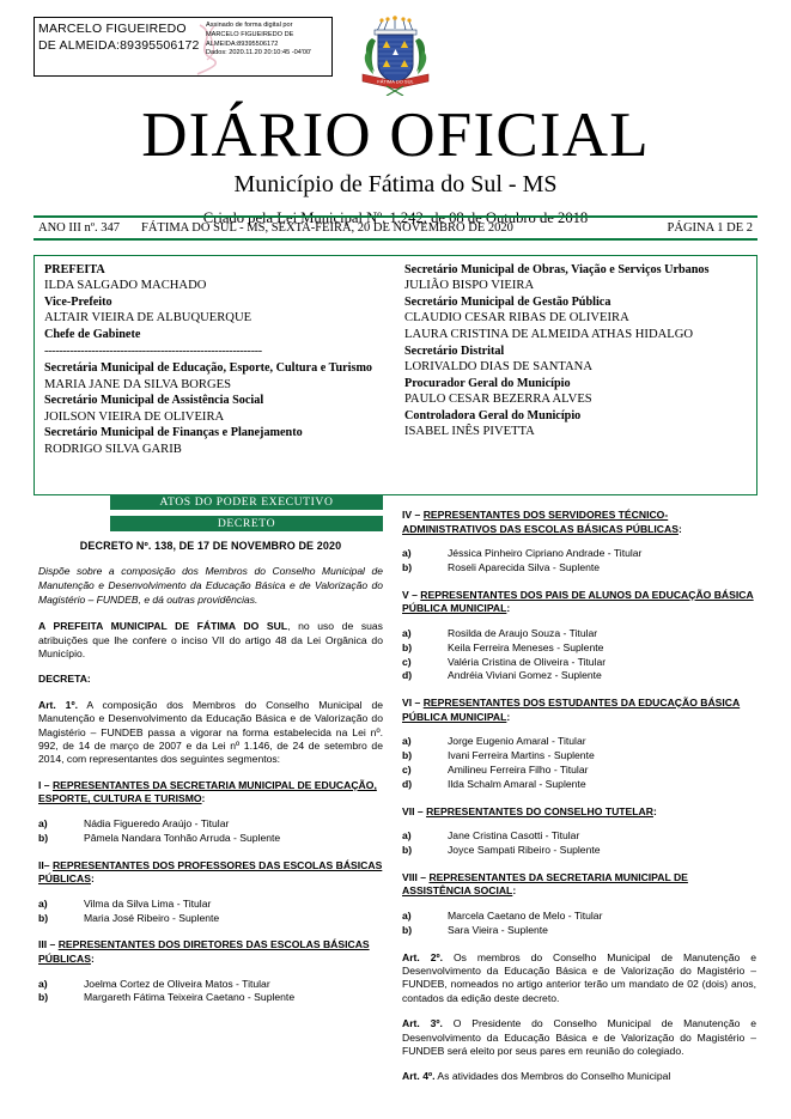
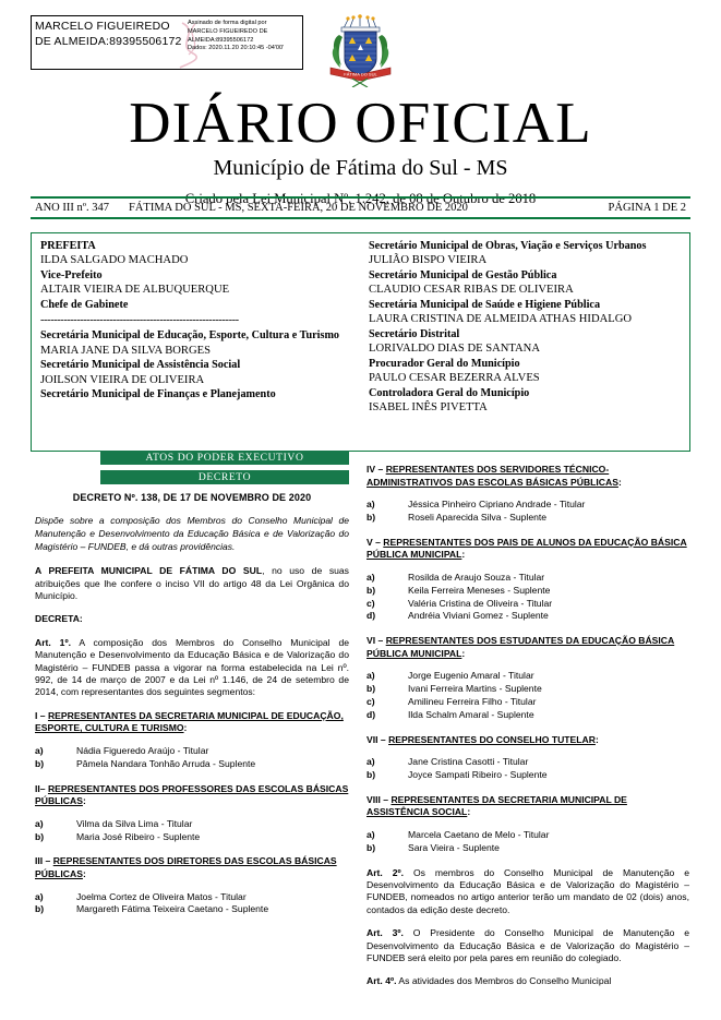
  MARCELO FIGUEIREDO DE ALMEIDA:89395506172
  DIÁRIO OFICIAL
  Município de Fátima do Sul - MS
  Criado pela Lei Municipal Nº. 1.242, de 08 de Outubro de 2018
  ANO III nº. 347
  FÁTIMA DO SUL - MS, SEXTA-FEIRA, 20 DE NOVEMBRO DE 2020
  PÁGINA 1 DE 2
  PREFEITA
  ILDA SALGADO MACHADO
  Vice-Prefeito
  ALTAIR VIEIRA DE ALBUQUERQUE
  Chefe de Gabinete
  ------------------------------------------------------------
  Secretária Municipal de Educação, Esporte, Cultura e Turismo
  MARIA JANE DA SILVA BORGES
  Secretário Municipal de Assistência Social
  JOILSON VIEIRA DE OLIVEIRA
  Secretário Municipal de Finanças e Planejamento
- RODRIGO SILVA GARIB
  Secretário Municipal de Obras, Viação e Serviços Urbanos
  JULIÃO BISPO VIEIRA
  Secretário Municipal de Gestão Pública
  CLAUDIO CESAR RIBAS DE OLIVEIRA
+ Secretária Municipal de Saúde e Higiene Pública
  LAURA CRISTINA DE ALMEIDA ATHAS HIDALGO
  Secretário Distrital
  LORIVALDO DIAS DE SANTANA
  Procurador Geral do Município
  PAULO CESAR BEZERRA ALVES
  Controladora Geral do Município
  ISABEL INÊS PIVETTA
  ATOS DO PODER EXECUTIVO
  DECRETO
  DECRETO Nº. 138, DE 17 DE NOVEMBRO DE 2020
  Dispõe sobre a composição dos Membros do Conselho Municipal de Manutenção e Desenvolvimento da Educação Básica e de Valorização do Magistério – FUNDEB, e dá outras providências.
  A PREFEITA MUNICIPAL DE FÁTIMA DO SUL, no uso de suas atribuições que lhe confere o inciso VII do artigo 48 da Lei Orgânica do Município.
  DECRETA:
  Art. 1º. A composição dos Membros do Conselho Municipal de Manutenção e Desenvolvimento da Educação Básica e de Valorização do Magistério – FUNDEB passa a vigorar na forma estabelecida na Lei nº. 992, de 14 de março de 2007 e da Lei nº 1.146, de 24 de setembro de 2014, com representantes dos seguintes segmentos:
  I – REPRESENTANTES DA SECRETARIA MUNICIPAL DE EDUCAÇÃO, ESPORTE, CULTURA E TURISMO:
  a)
  Nádia Figueredo Araújo - Titular
  b)
  Pâmela Nandara Tonhão Arruda - Suplente
  II– REPRESENTANTES DOS PROFESSORES DAS ESCOLAS BÁSICAS PÚBLICAS:
  a)
  Vilma da Silva Lima - Titular
  b)
  Maria José Ribeiro - Suplente
  III – REPRESENTANTES DOS DIRETORES DAS ESCOLAS BÁSICAS PÚBLICAS:
  a)
  Joelma Cortez de Oliveira Matos - Titular
  b)
  Margareth Fátima Teixeira Caetano - Suplente
  IV – REPRESENTANTES DOS SERVIDORES TÉCNICO-ADMINISTRATIVOS DAS ESCOLAS BÁSICAS PÚBLICAS:
  a)
  Jéssica Pinheiro Cipriano Andrade - Titular
  b)
  Roseli Aparecida Silva - Suplente
  V – REPRESENTANTES DOS PAIS DE ALUNOS DA EDUCAÇÃO BÁSICA PÚBLICA MUNICIPAL:
  a)
  Rosilda de Araujo Souza - Titular
  b)
  Keila Ferreira Meneses - Suplente
  c)
  Valéria Cristina de Oliveira - Titular
  d)
  Andréia Viviani Gomez - Suplente
  VI – REPRESENTANTES DOS ESTUDANTES DA EDUCAÇÃO BÁSICA PÚBLICA MUNICIPAL:
  a)
  Jorge Eugenio Amaral - Titular
  b)
  Ivani Ferreira Martins - Suplente
  c)
  Amilineu Ferreira Filho - Titular
  d)
  Ilda Schalm Amaral - Suplente
  VII – REPRESENTANTES DO CONSELHO TUTELAR:
  a)
  Jane Cristina Casotti - Titular
  b)
  Joyce Sampati Ribeiro - Suplente
  VIII – REPRESENTANTES DA SECRETARIA MUNICIPAL DE ASSISTÊNCIA SOCIAL:
  a)
  Marcela Caetano de Melo - Titular
  b)
  Sara Vieira - Suplente
  Art. 2º. Os membros do Conselho Municipal de Manutenção e Desenvolvimento da Educação Básica e de Valorização do Magistério – FUNDEB, nomeados no artigo anterior terão um mandato de 02 (dois) anos, contados da edição deste decreto.
- Art. 3º. O Presidente do Conselho Municipal de Manutenção e Desenvolvimento da Educação Básica e de Valorização do Magistério – FUNDEB será eleito por seus pares em reunião do colegiado.
+ Art. 3º. O Presidente do Conselho Municipal de Manutenção e Desenvolvimento da Educação Básica e de Valorização do Magistério – FUNDEB será eleito por pela pares em reunião do colegiado.
  Art. 4º. As atividades dos Membros do Conselho Municipal
